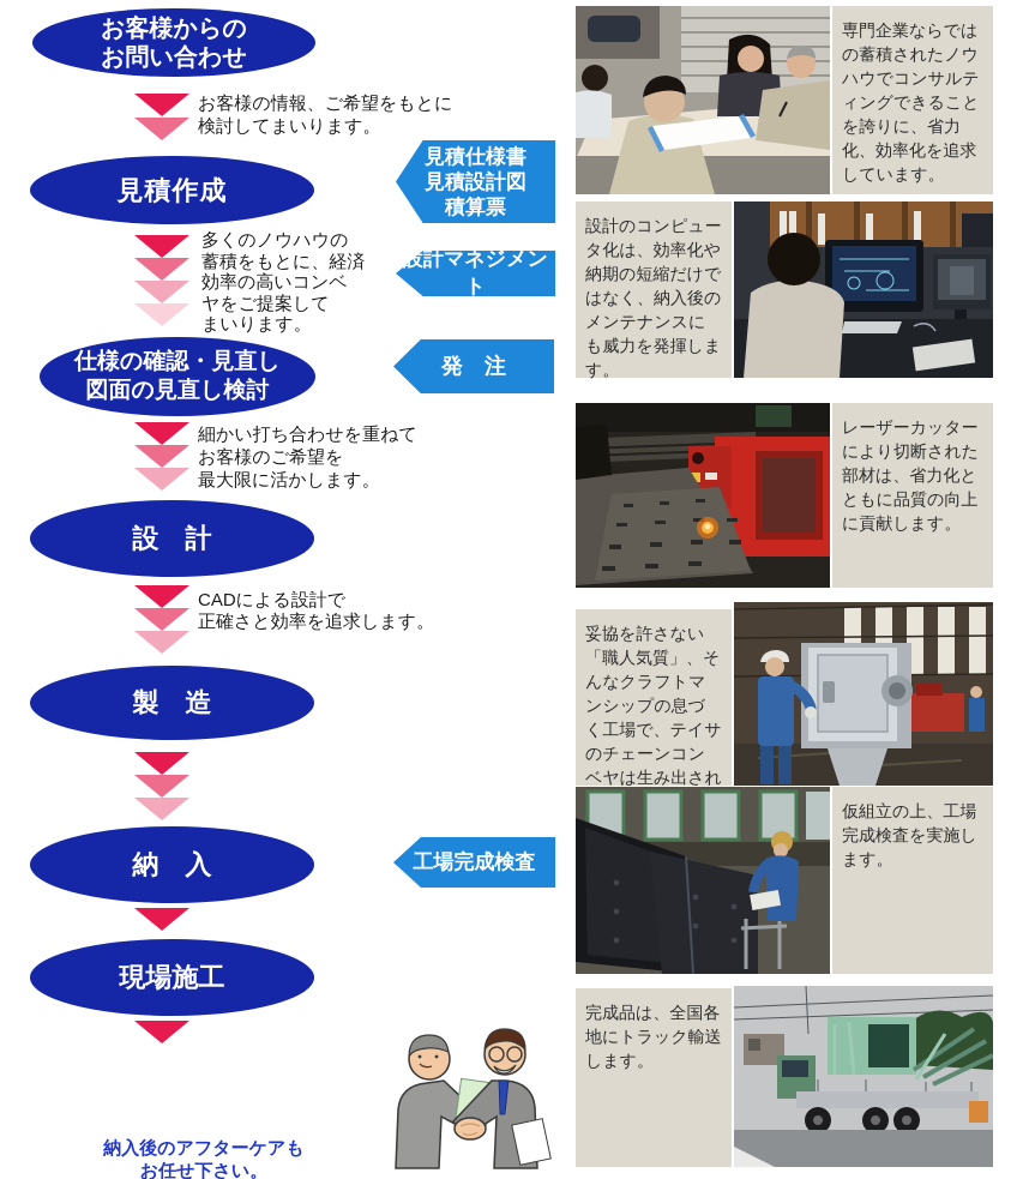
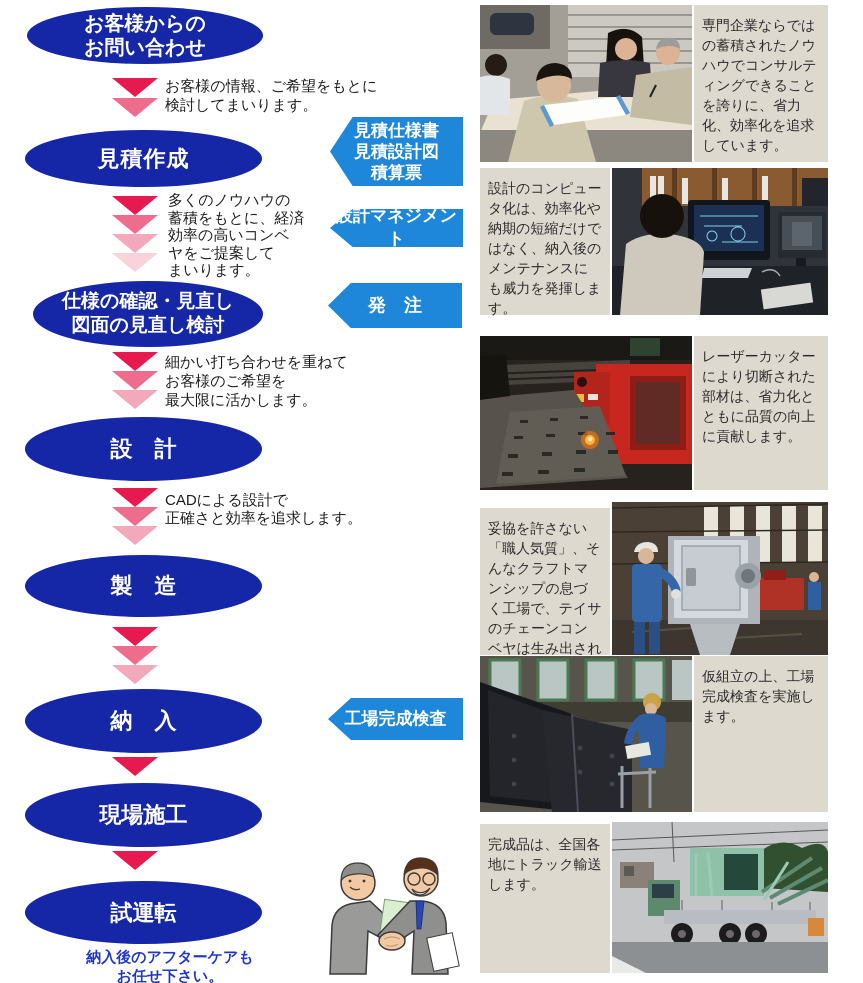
  お客様からの
  お問い合わせ
  お客様の情報、ご希望をもとに
  検討してまいります。
  見積作成
  見積仕様書
  見積設計図
  積算票
  多くのノウハウの
  蓄積をもとに、経済
  効率の高いコンベ
  ヤをご提案して
  まいります。
  計マネジメント
  仕様の確認・見直し
  図面の見直し検討
  発 注
  細かい打ち合わせを重ねて
  お客様のご希望を
  最大限に活かします。
  設 計
  CADによる設計で
  正確さと効率を追求します。
  製 造
  納 入
  工場完成検査
  現場施工
+ 試運転
  納入後のアフターケアも
  お任せ下さい。
  専門企業ならではの蓄積されたノウハウでコンサルティングできることを誇りに、省力化、効率化を追求しています。
  設計のコンピュータ化は、効率化や納期の短縮だけではなく、納入後のメンテナンスにも威力を発揮します。
  レーザーカッターにより切断された部材は、省力化とともに品質の向上に貢献します。
  妥協を許さない「職人気質」、そんなクラフトマンシップの息づく工場で、テイサのチェーンコンベヤは生み出され
  仮組立の上、工場完成検査を実施します。
  完成品は、全国各地にトラック輸送します。
